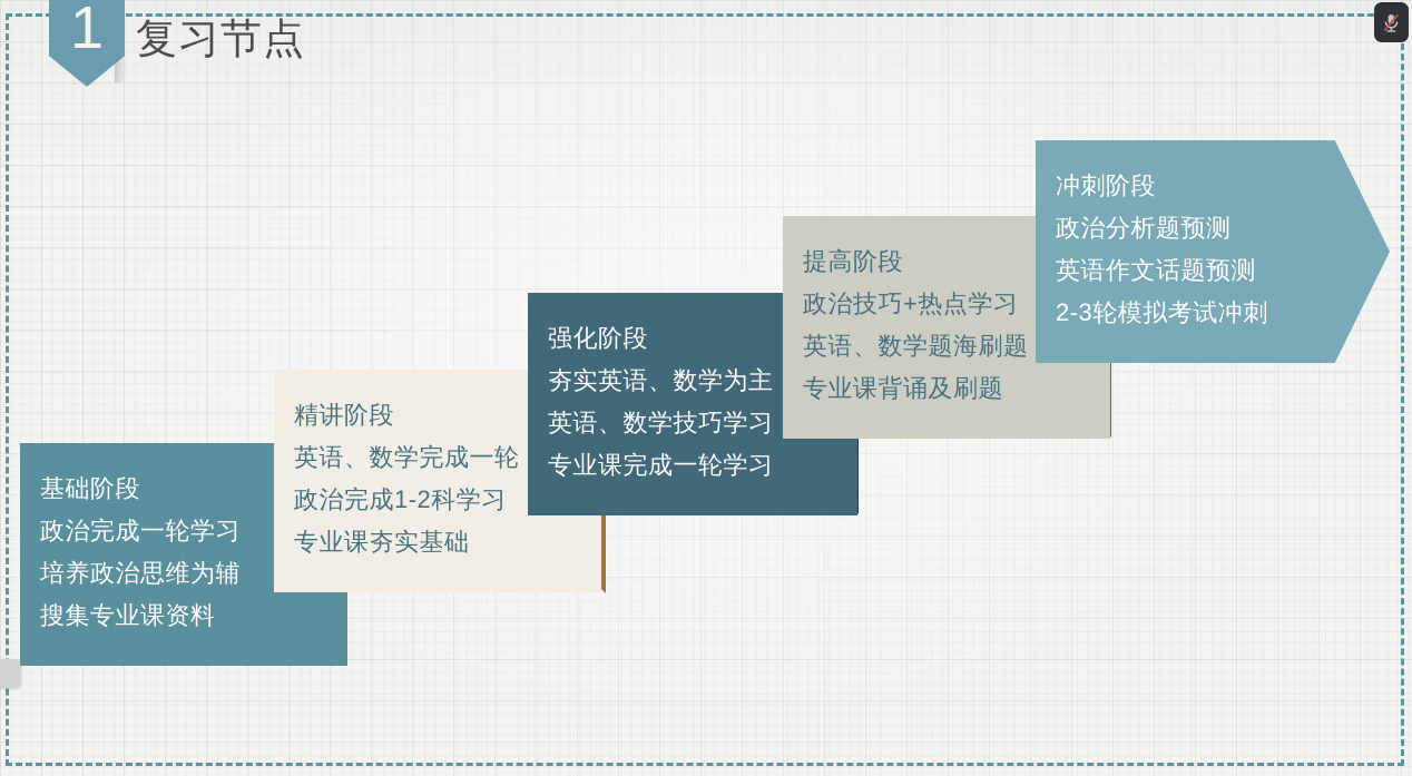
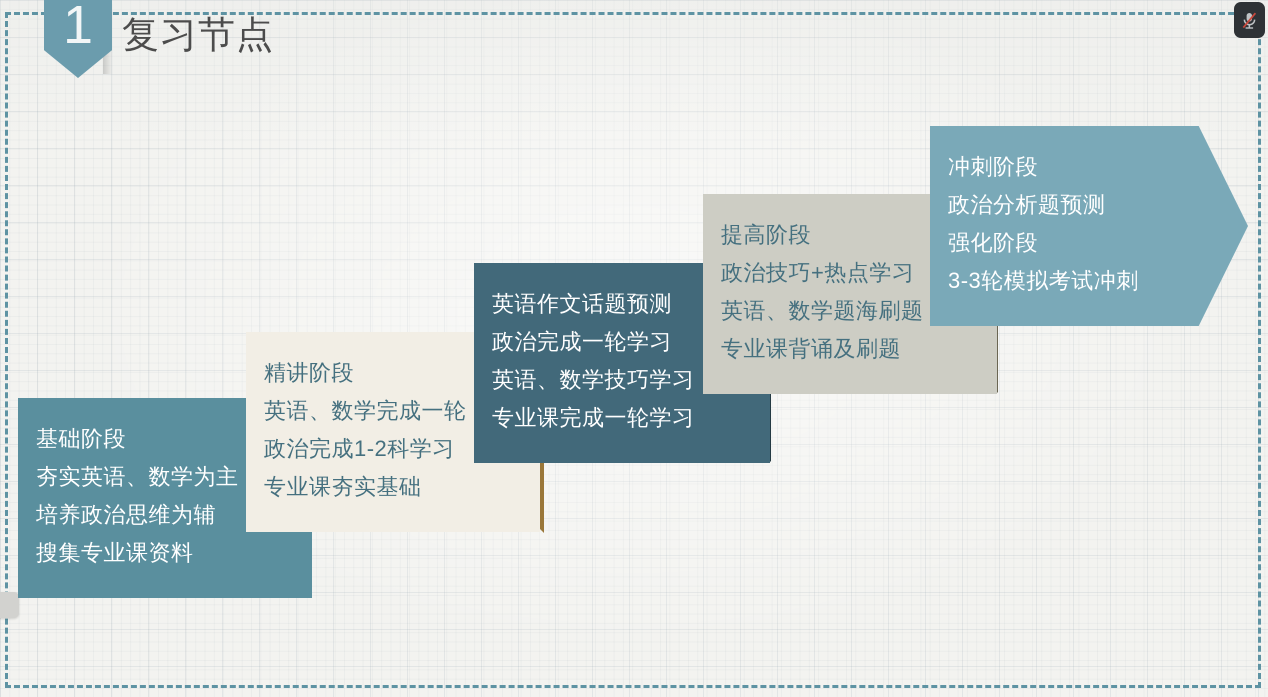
  1
  复习节点
  基础阶段
- 政治完成一轮学习
+ 夯实英语、数学为主
  培养政治思维为辅
  搜集专业课资料
  精讲阶段
  英语、数学完成一轮
  政治完成1-2科学习
  专业课夯实基础
- 强化阶段
+ 英语作文话题预测
- 夯实英语、数学为主
+ 政治完成一轮学习
  英语、数学技巧学习
  专业课完成一轮学习
  提高阶段
  政治技巧+热点学习
  英语、数学题海刷题
  专业课背诵及刷题
  冲刺阶段
  政治分析题预测
- 英语作文话题预测
+ 强化阶段
- 2-3轮模拟考试冲刺
+ 3-3轮模拟考试冲刺
